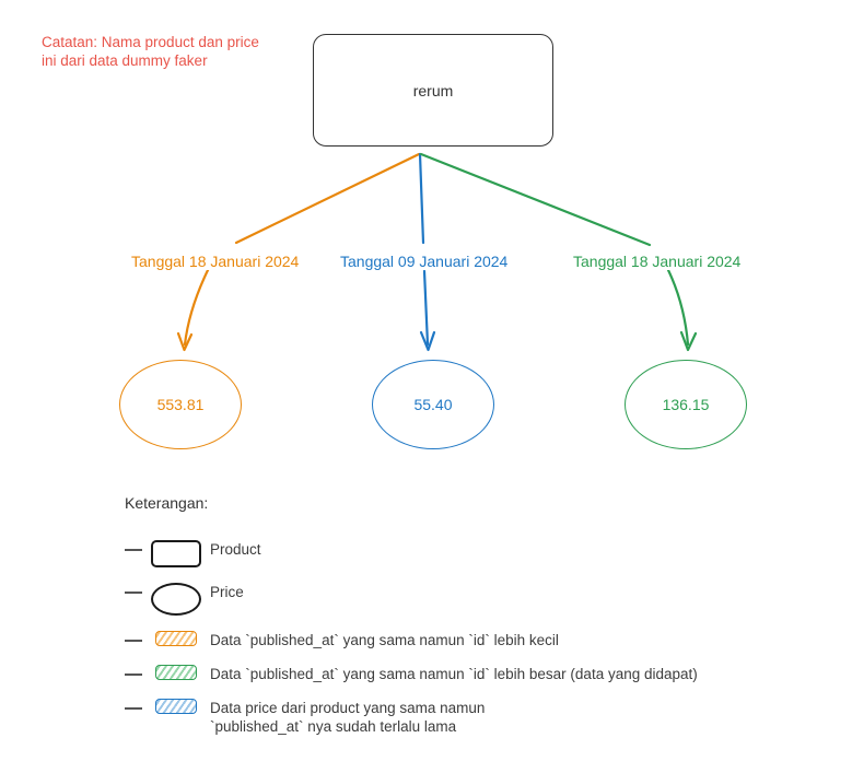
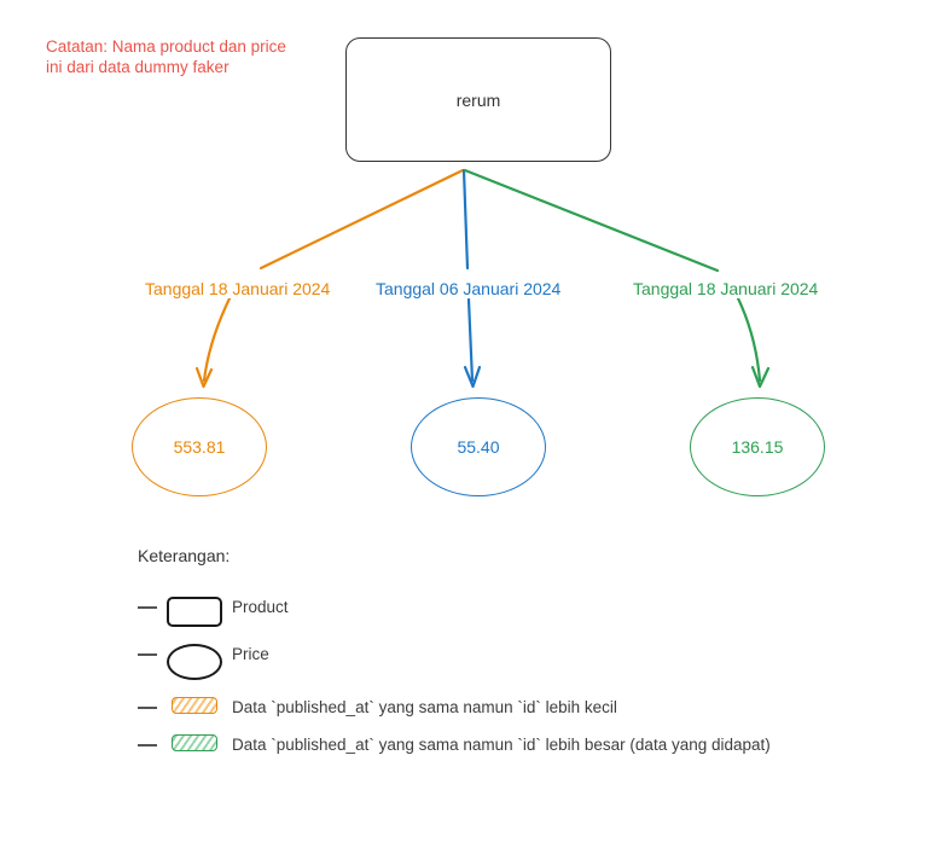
  Catatan: Nama product dan price
  ini dari data dummy faker
  rerum
  Tanggal 18 Januari 2024
- Tanggal 09 Januari 2024
+ Tanggal 06 Januari 2024
  Tanggal 18 Januari 2024
  553.81
  55.40
  136.15
  Keterangan:
  Product
  Price
  Data `published_at` yang sama namun `id` lebih kecil
  Data `published_at` yang sama namun `id` lebih besar (data yang didapat)
- Data price dari product yang sama namun
- `published_at` nya sudah terlalu lama
